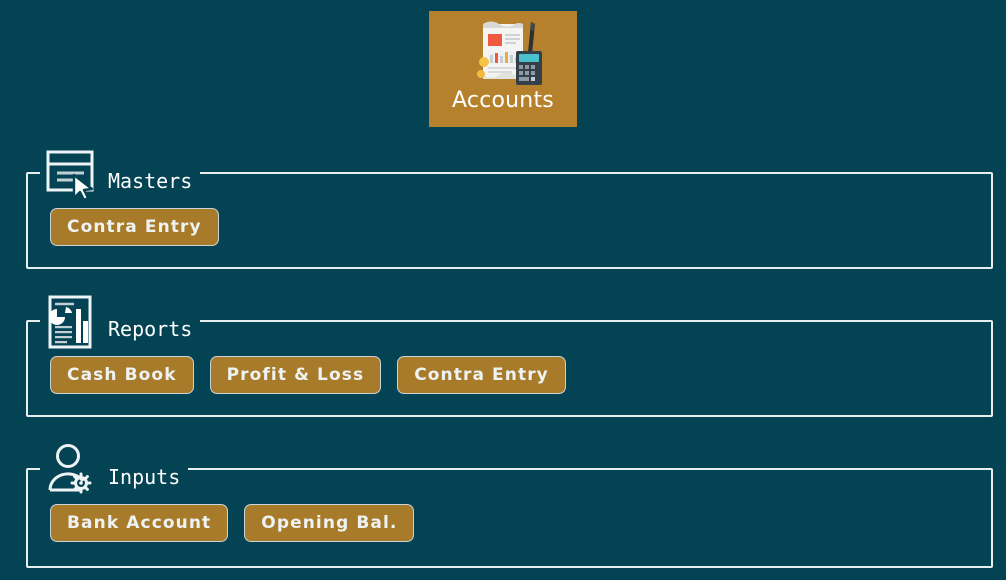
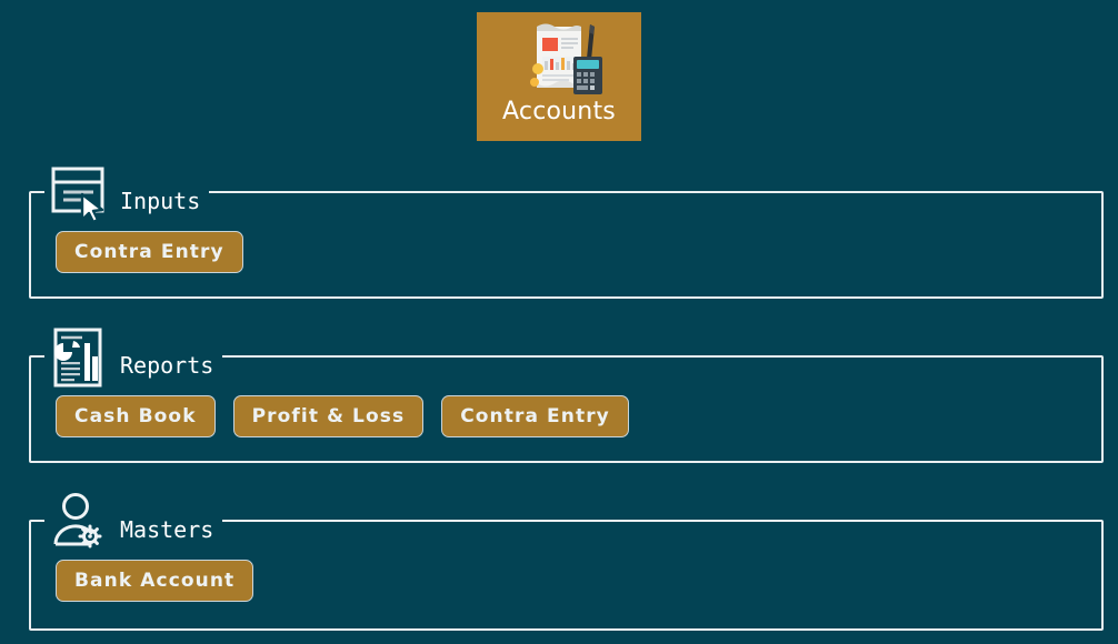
  Accounts
- Masters
+ Inputs
  Contra Entry
  Reports
  Cash Book
  Profit & Loss
  Contra Entry
- Inputs
+ Masters
  Bank Account
- Opening Bal.
